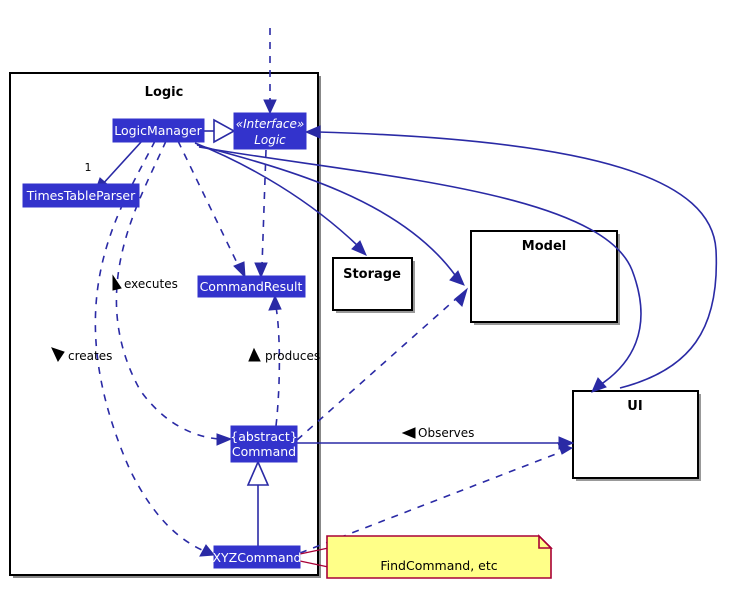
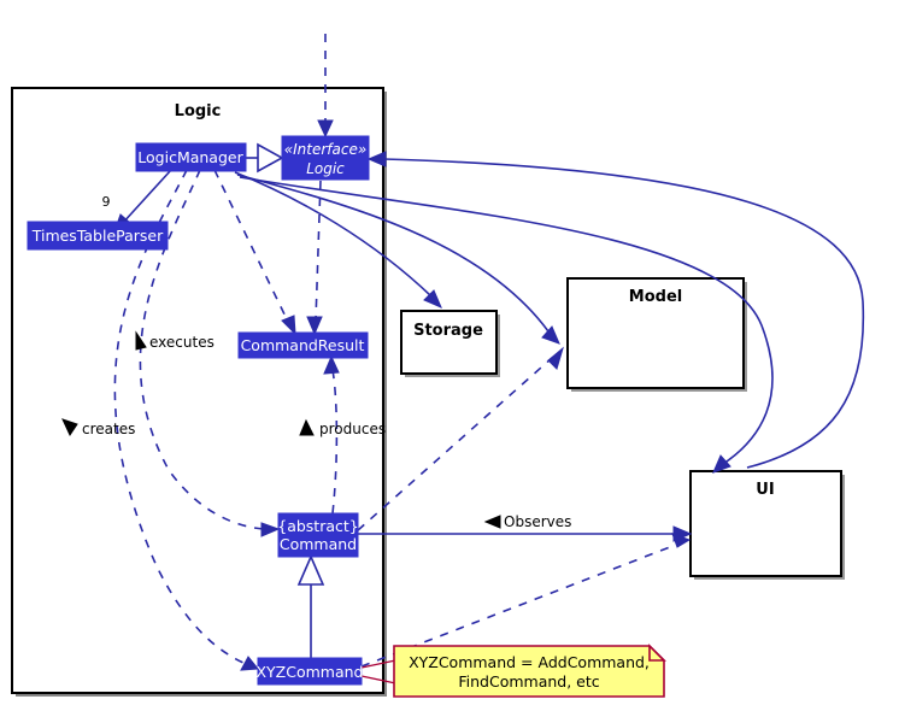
  Logic
  Storage
  Model
  UI
- 1
+ 9
  creates
  executes
  Observes
  produces
+ XYZCommand = AddCommand,
  FindCommand, etc
  LogicManager
  «Interface»
  Logic
  TimesTableParser
  CommandResult
  {abstract}
  Command
  XYZCommand
